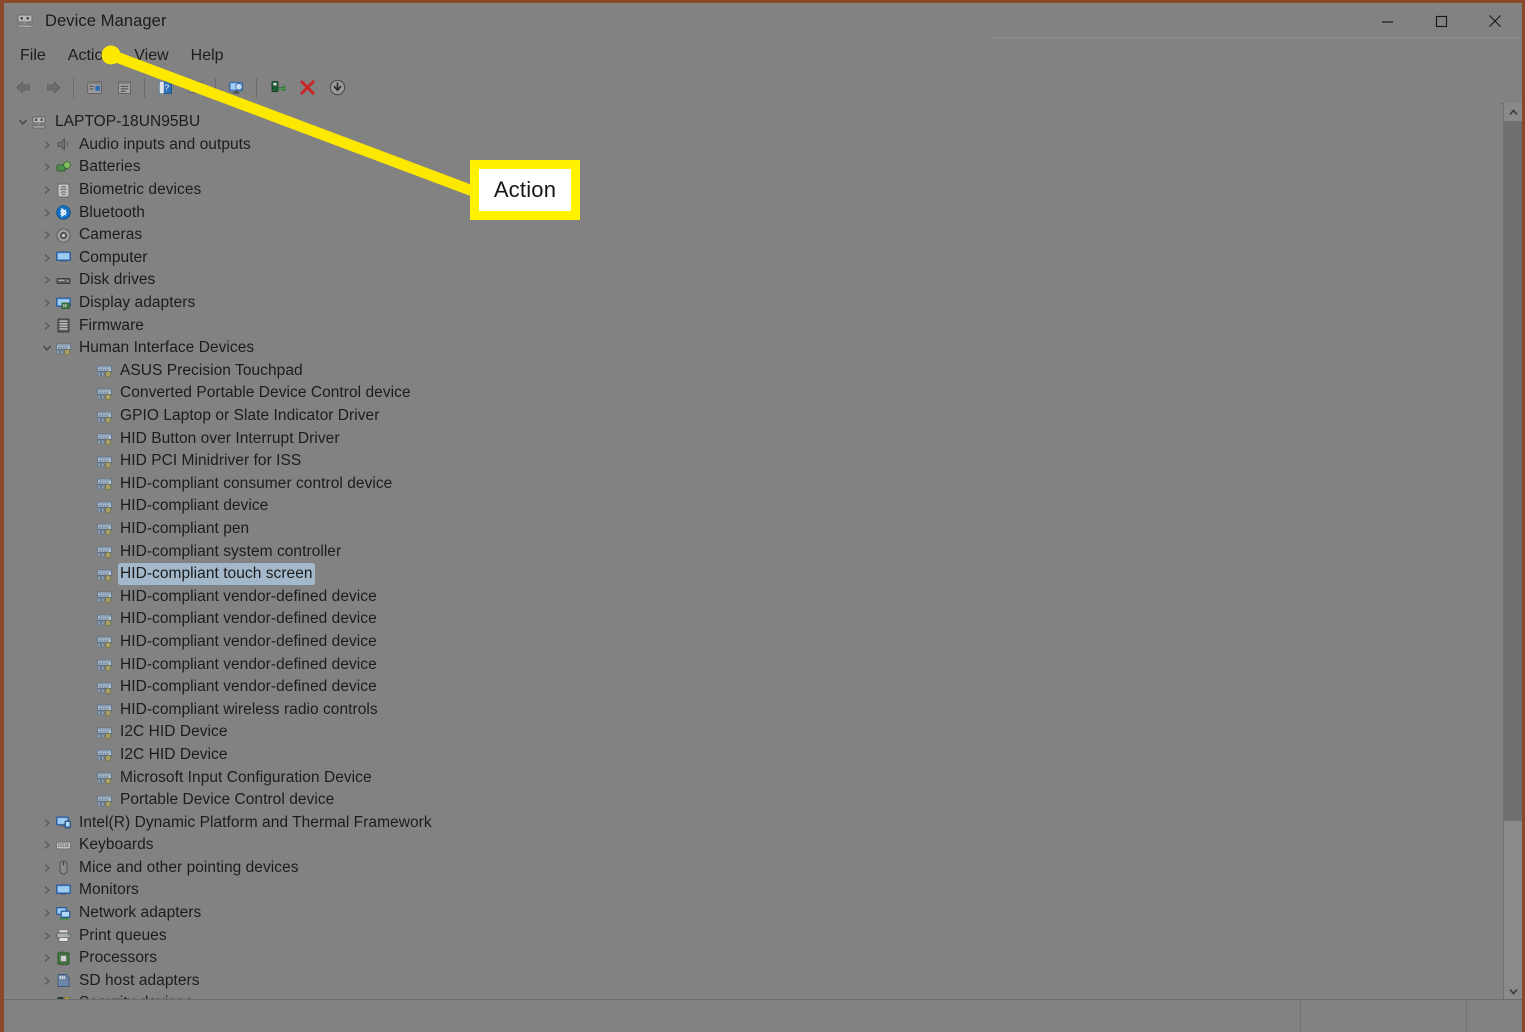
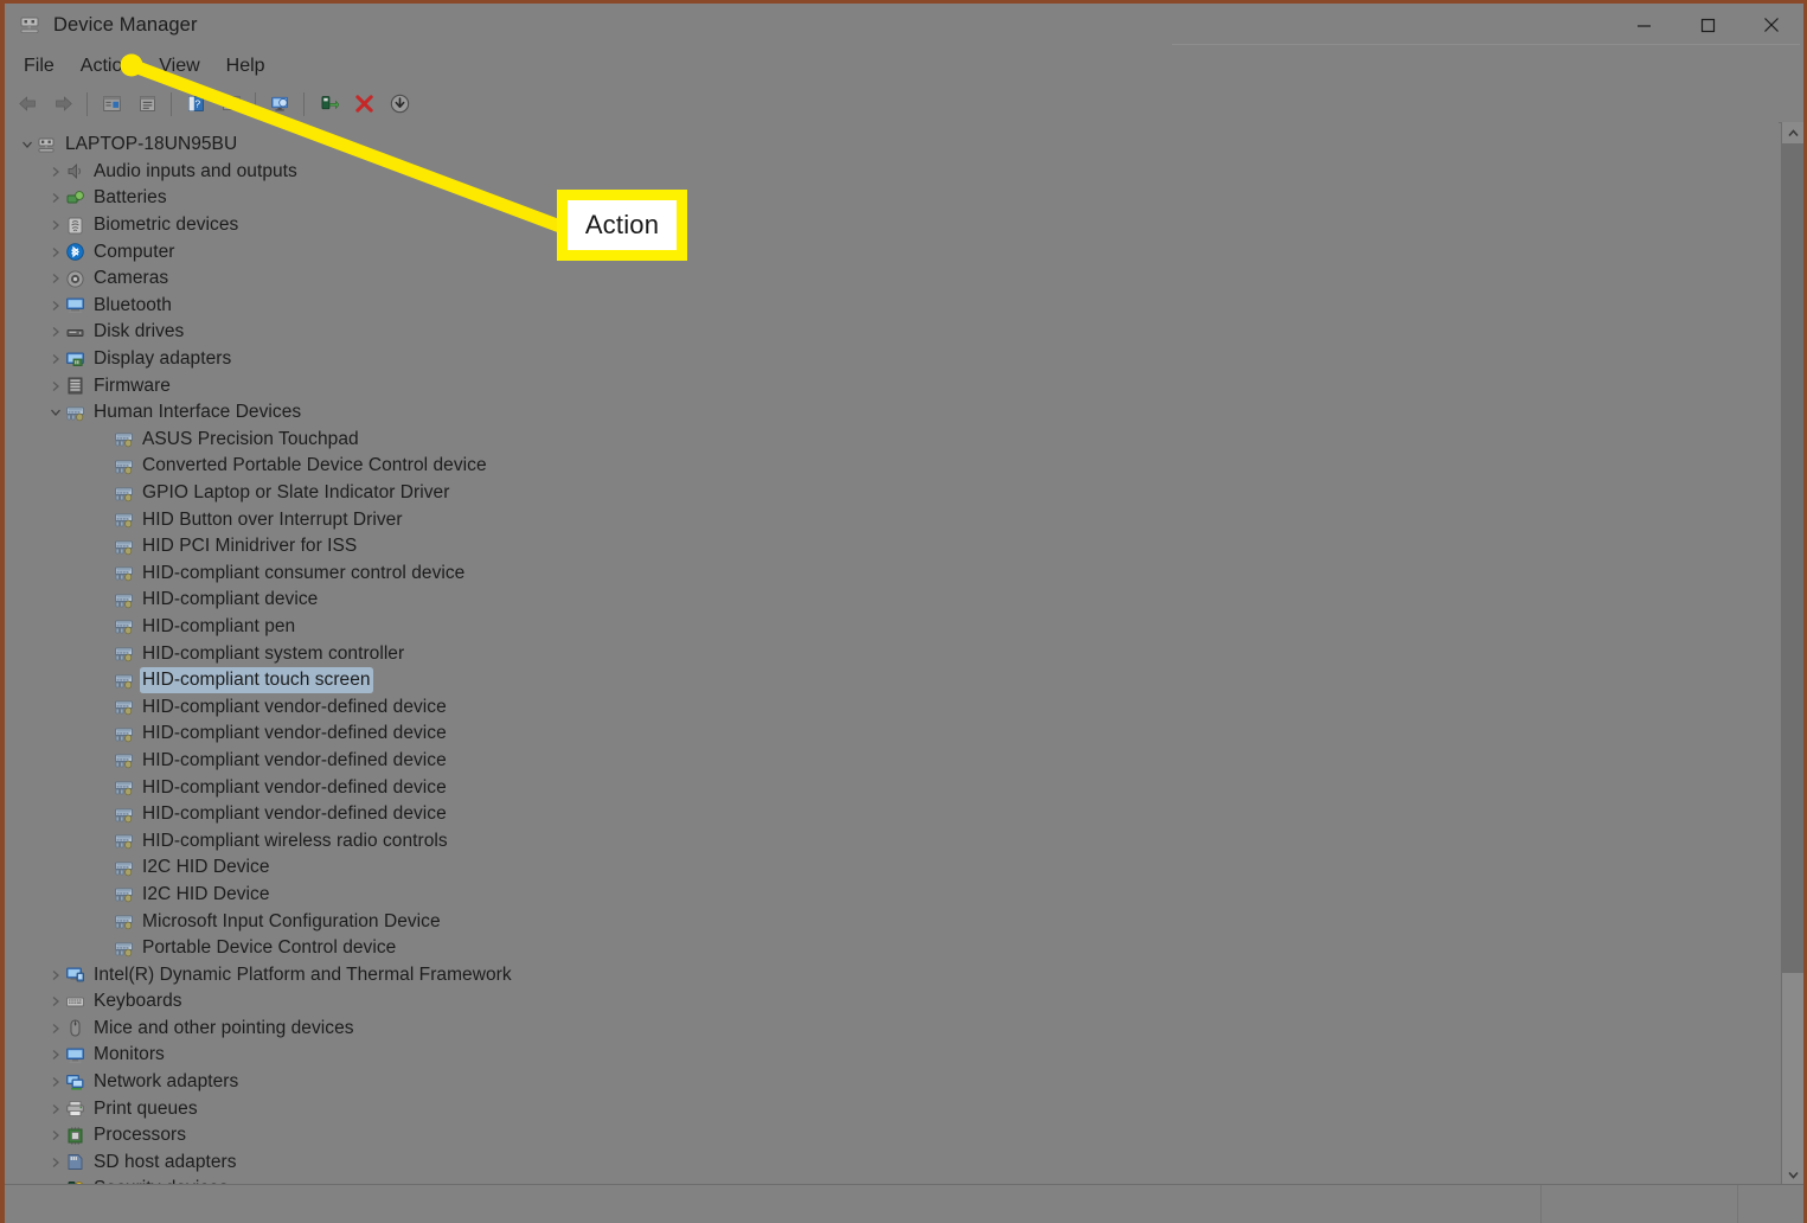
  Device Manager
  File
  Actio
  View
  Help
  ?
  LAPTOP-18UN95BU
  Audio inputs and outputs
  Batteries
  Biometric devices
- Bluetooth
+ Computer
  Cameras
- Computer
+ Bluetooth
  Disk drives
  Display adapters
  Firmware
  Human Interface Devices
  ASUS Precision Touchpad
  Converted Portable Device Control device
  GPIO Laptop or Slate Indicator Driver
  HID Button over Interrupt Driver
  HID PCI Minidriver for ISS
  HID-compliant consumer control device
  HID-compliant device
  HID-compliant pen
  HID-compliant system controller
  HID-compliant touch screen
  HID-compliant vendor-defined device
  HID-compliant vendor-defined device
  HID-compliant vendor-defined device
  HID-compliant vendor-defined device
  HID-compliant vendor-defined device
  HID-compliant wireless radio controls
  I2C HID Device
  I2C HID Device
  Microsoft Input Configuration Device
  Portable Device Control device
  Intel(R) Dynamic Platform and Thermal Framework
  Keyboards
  Mice and other pointing devices
  Monitors
  Network adapters
  Print queues
  Processors
  SD host adapters
  Action
